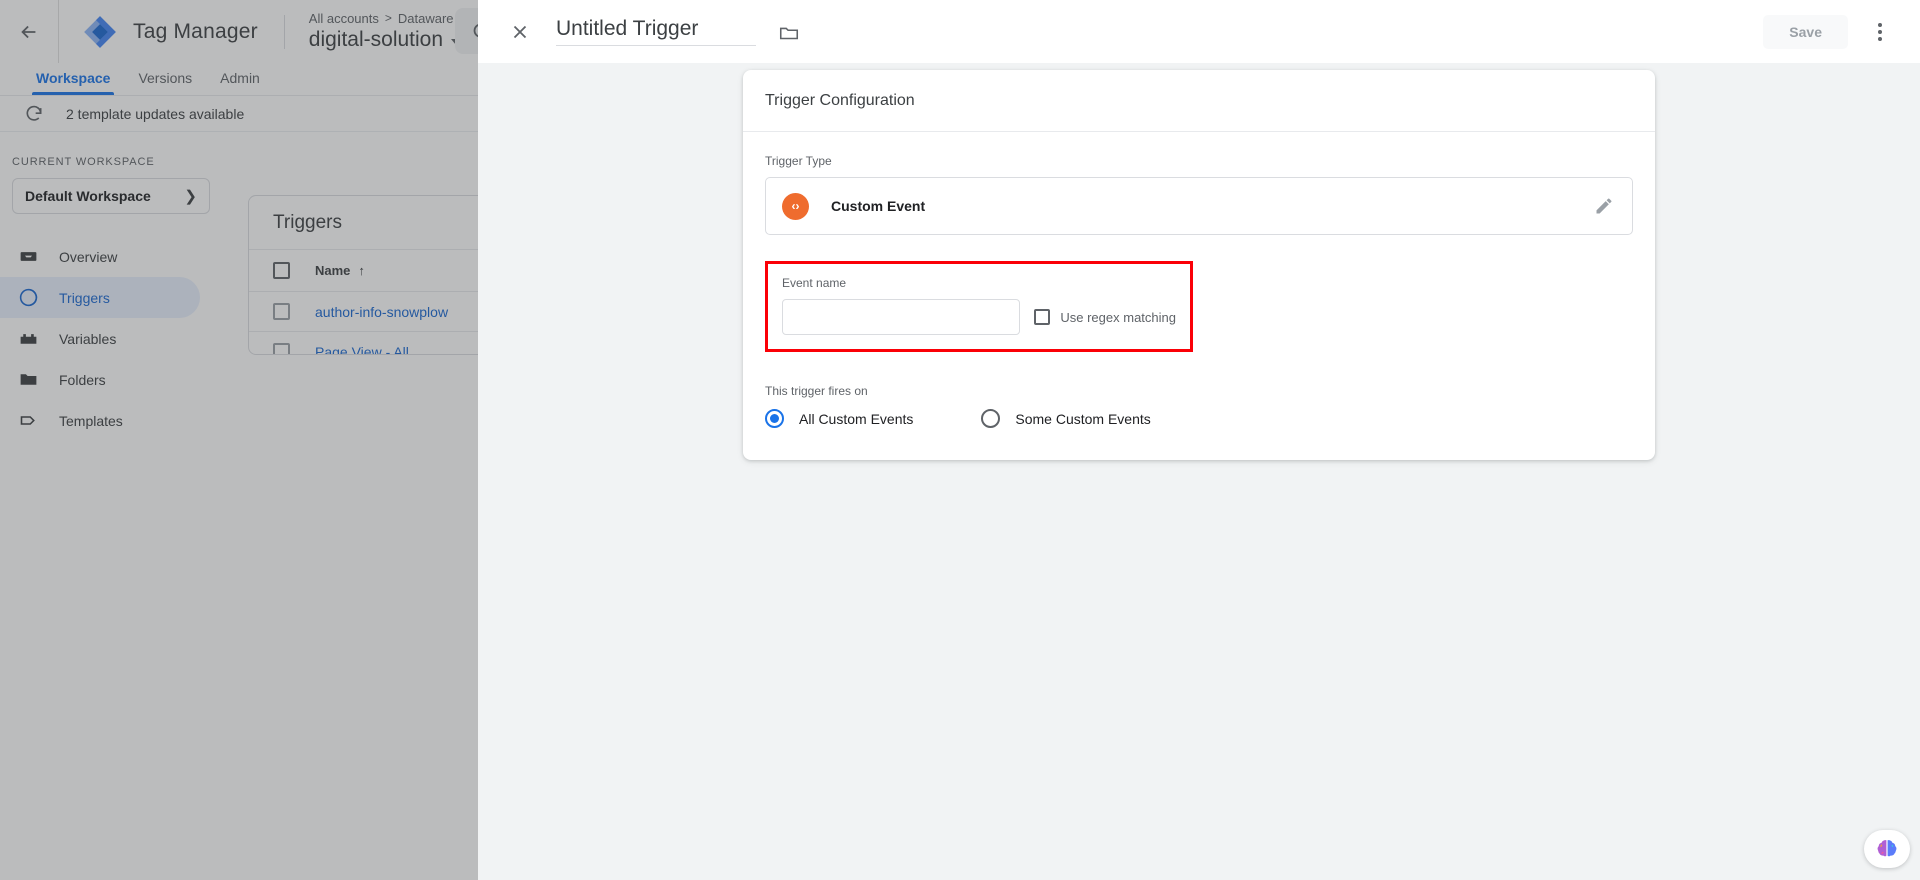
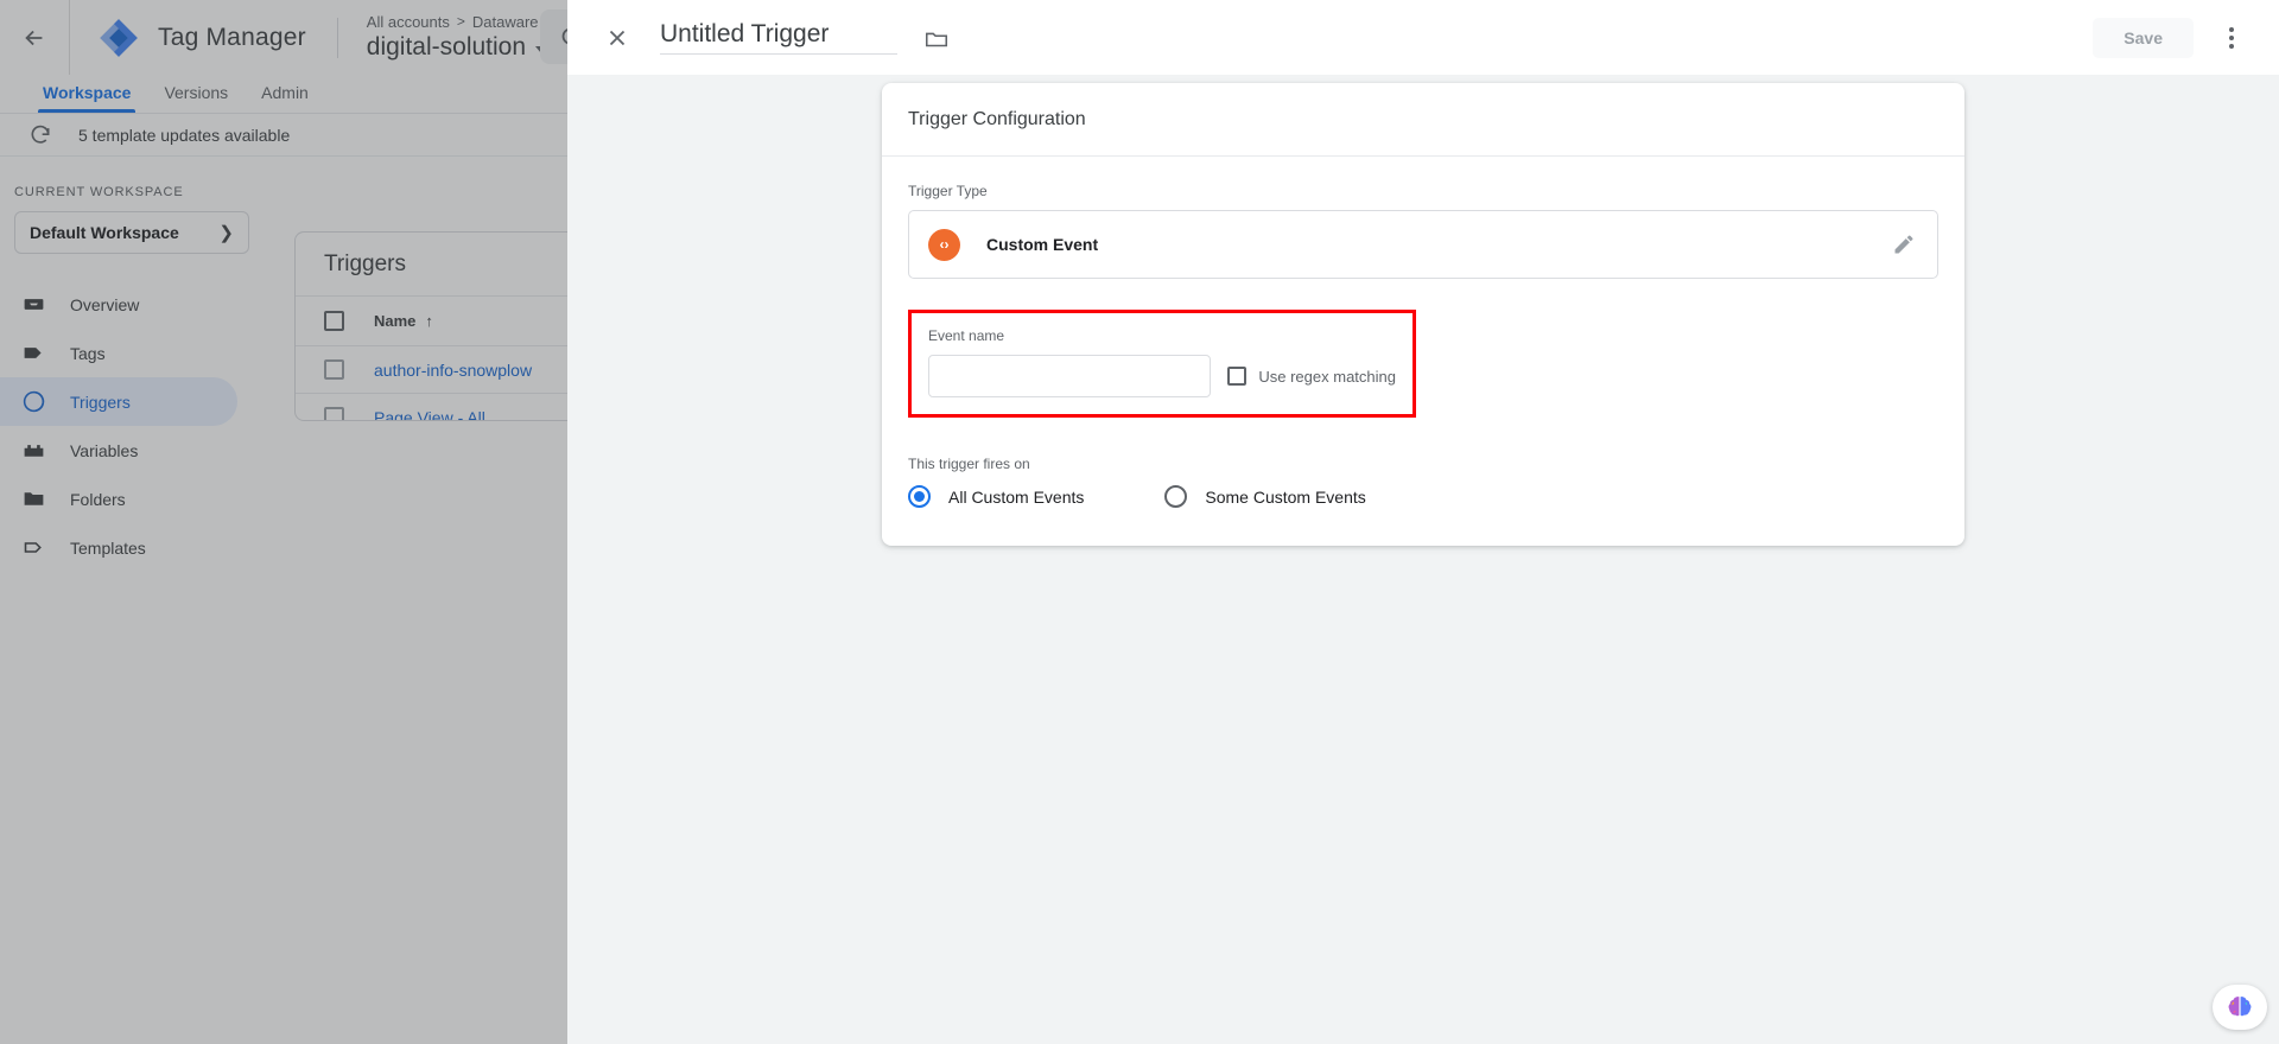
  Tag Manager
  All accounts
  >
  Dataware
  digital-solution
  Workspace
  Versions
  Admin
- 2 template updates available
+ 5 template updates available
  CURRENT WORKSPACE
  Default Workspace
  ❯
  Overview
+ Tags
  Triggers
  Variables
  Folders
  Templates
  Triggers
  Name
  ↑
  author-info-snowplow
  Page View - All
  Untitled Trigger
  Save
  Trigger Configuration
  Trigger Type
  ‹›
  Custom Event
  Event name
  Use regex matching
  This trigger fires on
  All Custom Events
  Some Custom Events
